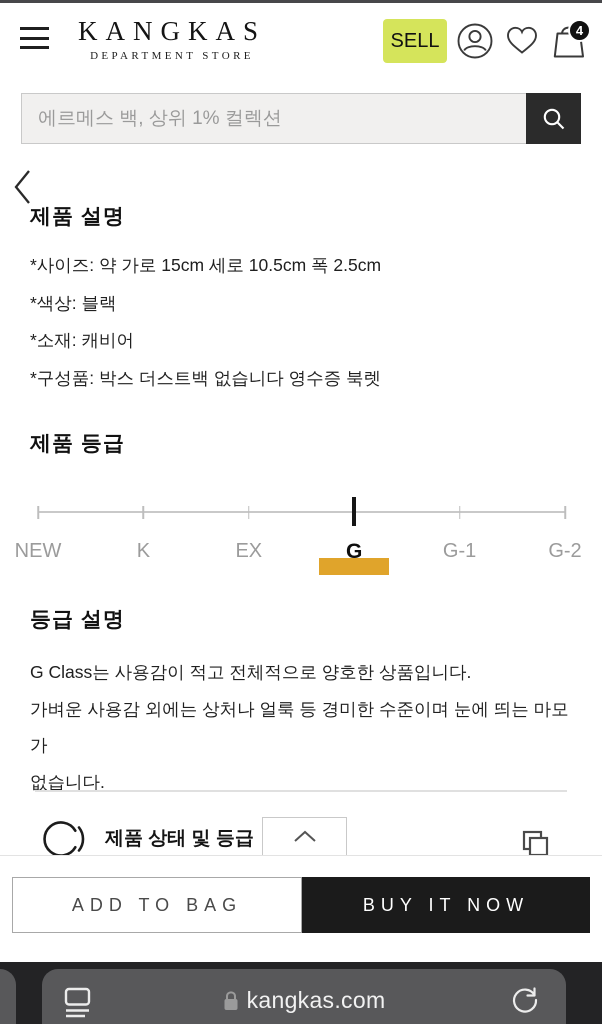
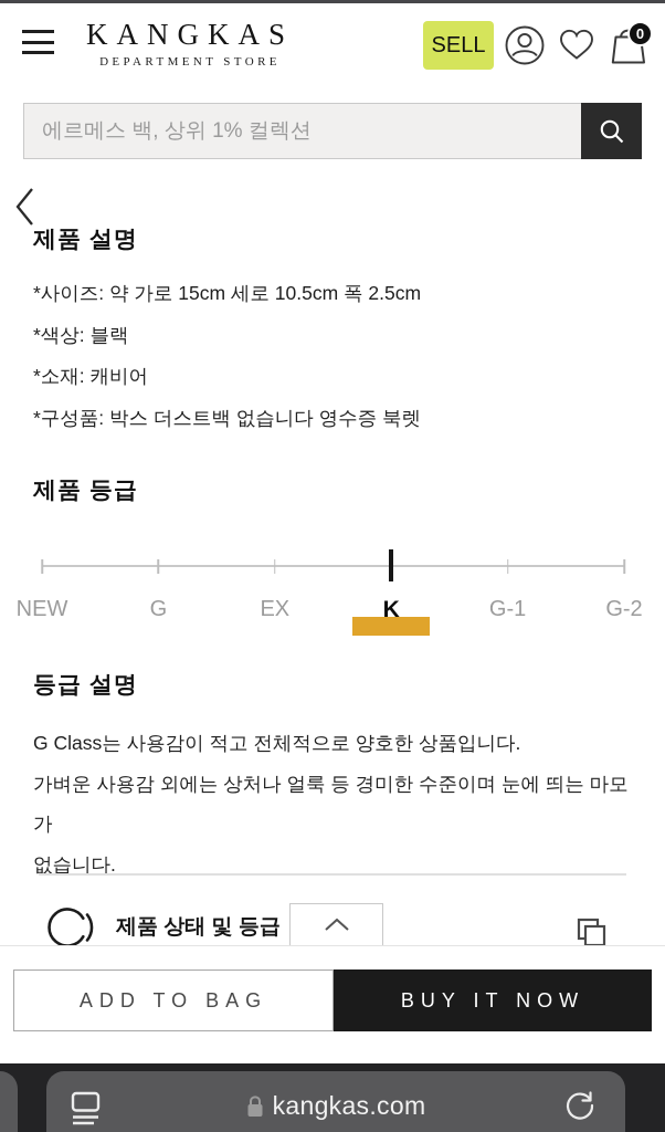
  KANGKAS
  DEPARTMENT STORE
  SELL
- 4
+ 0
  에르메스 백, 상위 1% 컬렉션
  제품 설명
  *사이즈: 약 가로 15cm 세로 10.5cm 폭 2.5cm
  *색상: 블랙
  *소재: 캐비어
  *구성품: 박스 더스트백 없습니다 영수증 북렛
  제품 등급
  NEW
- K
+ G
  EX
- G
+ K
  G-1
  G-2
  등급 설명
  G Class는 사용감이 적고 전체적으로 양호한 상품입니다.
  가벼운 사용감 외에는 상처나 얼룩 등 경미한 수준이며 눈에 띄는 마모가
  없습니다.
  제품 상태 및 등급
  ADD TO BAG
  BUY IT NOW
  kangkas.com
